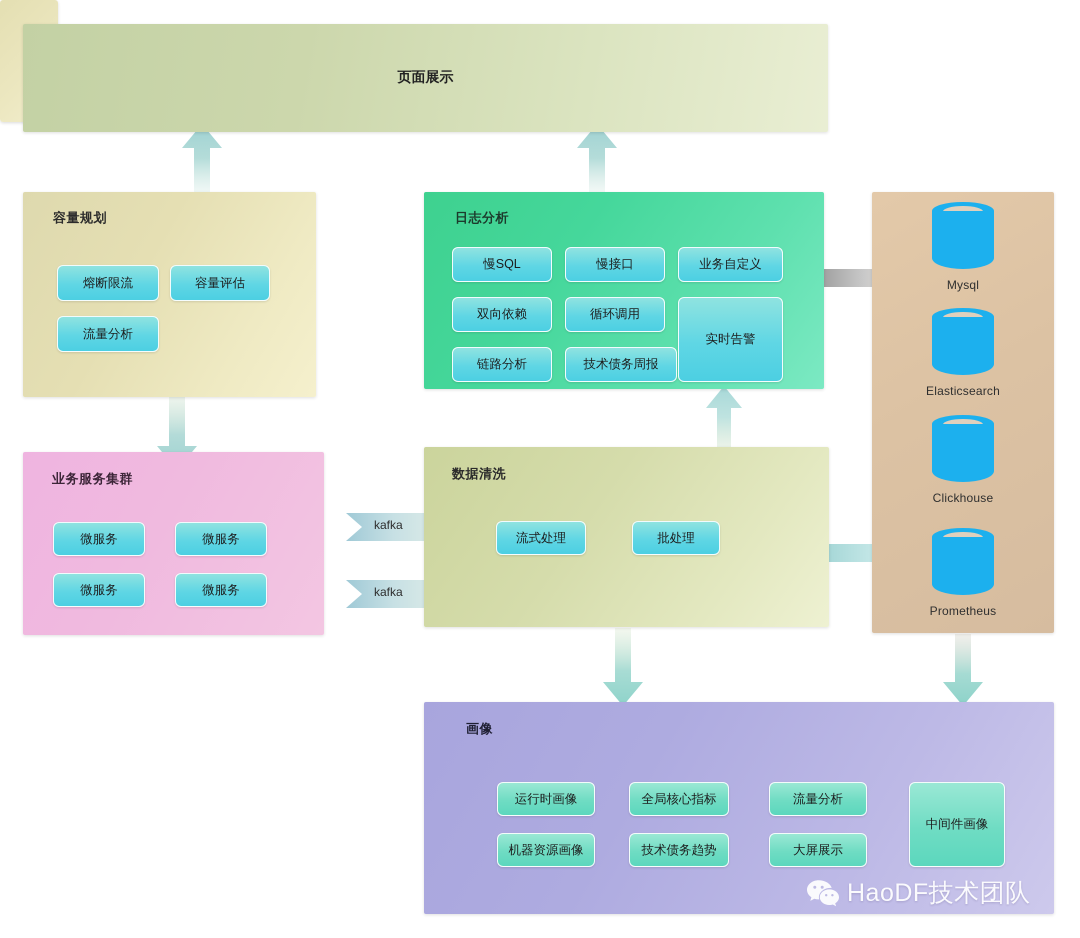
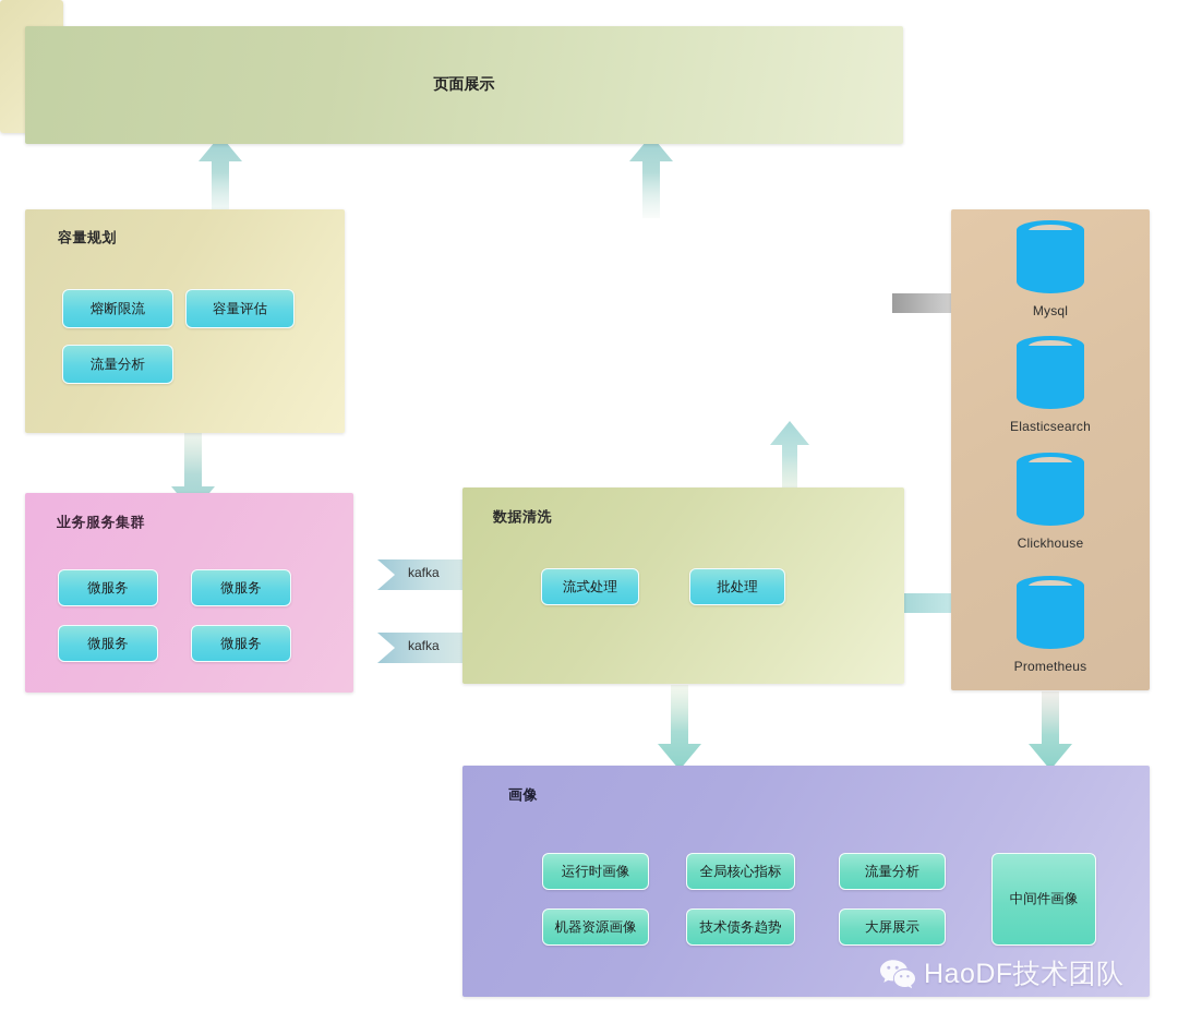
  kafka
  kafka
  页面展示
  容量规划
  熔断限流
  容量评估
  流量分析
- 日志分析
- 慢SQL
- 慢接口
- 业务自定义
- 双向依赖
- 循环调用
- 链路分析
- 技术债务周报
- 实时告警
  业务服务集群
  微服务
  微服务
  微服务
  微服务
  数据清洗
  流式处理
  批处理
  Mysql
  Elasticsearch
  Clickhouse
  Prometheus
  画像
  运行时画像
  全局核心指标
  流量分析
  机器资源画像
  技术债务趋势
  大屏展示
  中间件画像
  HaoDF技术团队
